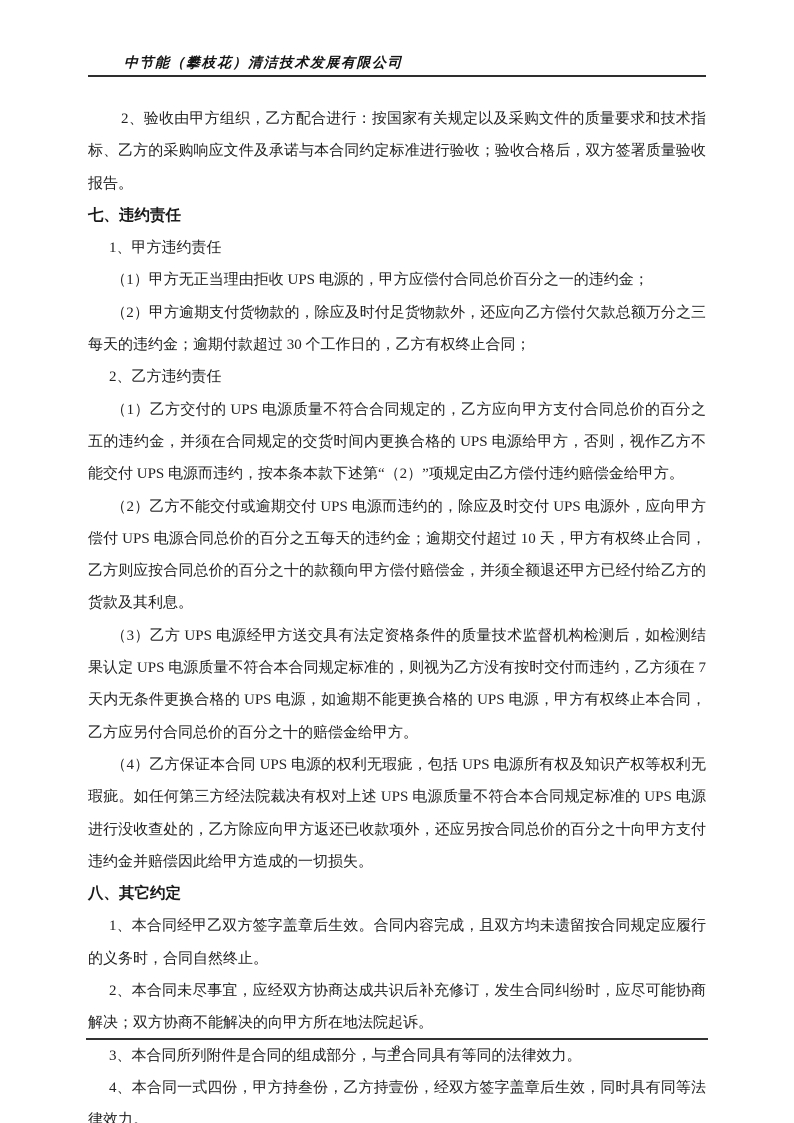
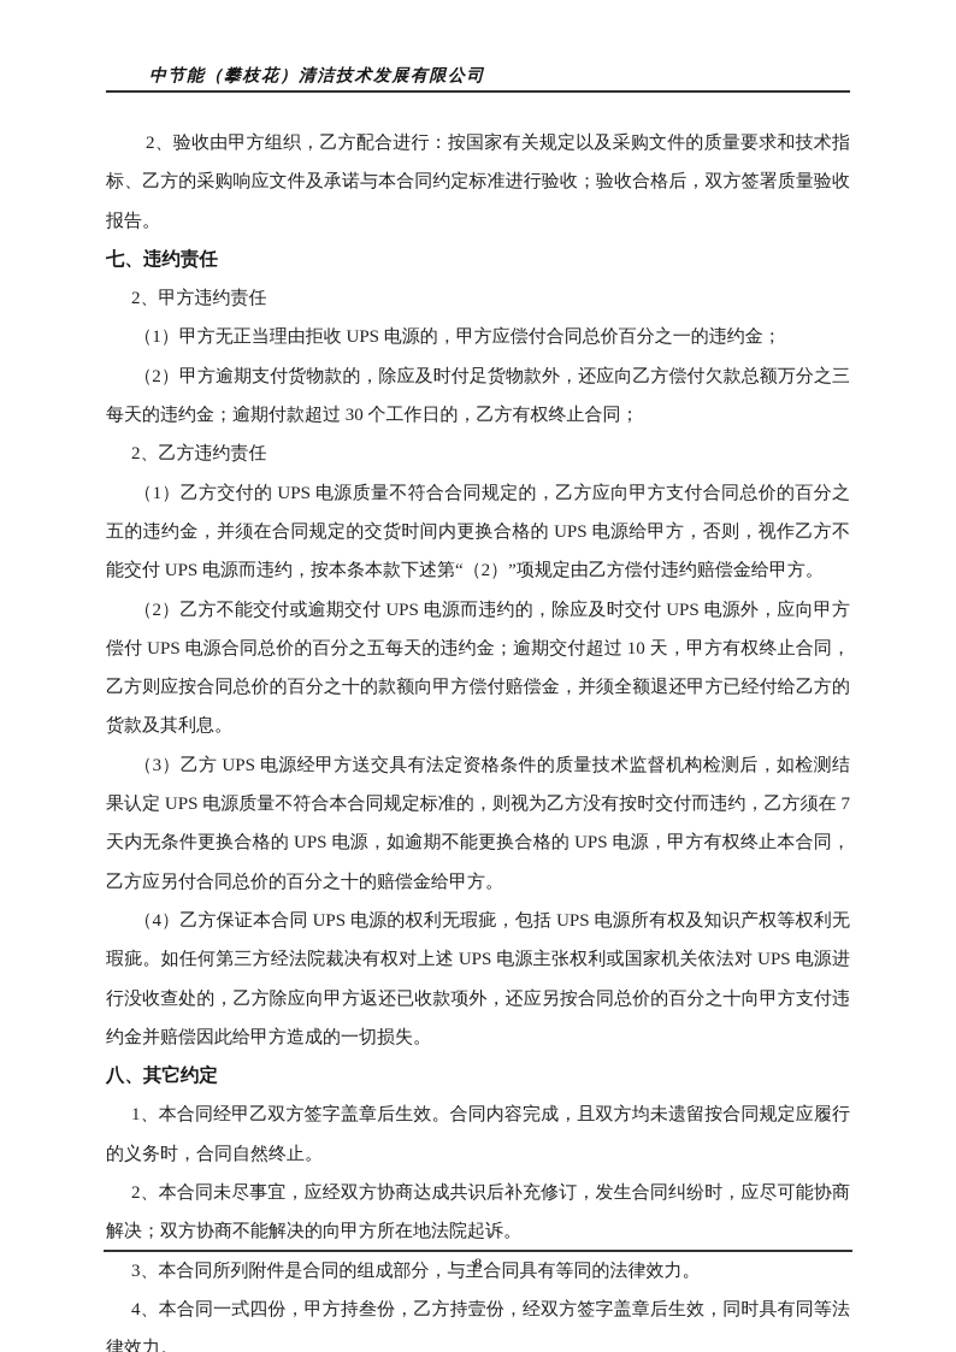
  中节能（攀枝花）清洁技术发展有限公司
  2、验收由甲方组织，乙方配合进行：按国家有关规定以及采购文件的质量要求和技术指标、乙方的采购响应文件及承诺与本合同约定标准进行验收；验收合格后，双方签署质量验收报告。
  七、违约责任
- 1、甲方违约责任
+ 2、甲方违约责任
  （1）甲方无正当理由拒收 UPS 电源的，甲方应偿付合同总价百分之一的违约金；
  （2）甲方逾期支付货物款的，除应及时付足货物款外，还应向乙方偿付欠款总额万分之三每天的违约金；逾期付款超过 30 个工作日的，乙方有权终止合同；
  2、乙方违约责任
  （1）乙方交付的 UPS 电源质量不符合合同规定的，乙方应向甲方支付合同总价的百分之五的违约金，并须在合同规定的交货时间内更换合格的 UPS 电源给甲方，否则，视作乙方不能交付 UPS 电源而违约，按本条本款下述第“（2）”项规定由乙方偿付违约赔偿金给甲方。
  （2）乙方不能交付或逾期交付 UPS 电源而违约的，除应及时交付 UPS 电源外，应向甲方偿付 UPS 电源合同总价的百分之五每天的违约金；逾期交付超过 10 天，甲方有权终止合同，乙方则应按合同总价的百分之十的款额向甲方偿付赔偿金，并须全额退还甲方已经付给乙方的货款及其利息。
  （3）乙方 UPS 电源经甲方送交具有法定资格条件的质量技术监督机构检测后，如检测结果认定 UPS 电源质量不符合本合同规定标准的，则视为乙方没有按时交付而违约，乙方须在 7 天内无条件更换合格的 UPS 电源，如逾期不能更换合格的 UPS 电源，甲方有权终止本合同，乙方应另付合同总价的百分之十的赔偿金给甲方。
- （4）乙方保证本合同 UPS 电源的权利无瑕疵，包括 UPS 电源所有权及知识产权等权利无瑕疵。如任何第三方经法院裁决有权对上述 UPS 电源质量不符合本合同规定标准的 UPS 电源进行没收查处的，乙方除应向甲方返还已收款项外，还应另按合同总价的百分之十向甲方支付违约金并赔偿因此给甲方造成的一切损失。
+ （4）乙方保证本合同 UPS 电源的权利无瑕疵，包括 UPS 电源所有权及知识产权等权利无瑕疵。如任何第三方经法院裁决有权对上述 UPS 电源主张权利或国家机关依法对 UPS 电源进行没收查处的，乙方除应向甲方返还已收款项外，还应另按合同总价的百分之十向甲方支付违约金并赔偿因此给甲方造成的一切损失。
  八、其它约定
  1、本合同经甲乙双方签字盖章后生效。合同内容完成，且双方均未遗留按合同规定应履行的义务时，合同自然终止。
  2、本合同未尽事宜，应经双方协商达成共识后补充修订，发生合同纠纷时，应尽可能协商解决；双方协商不能解决的向甲方所在地法院起诉。
  3、本合同所列附件是合同的组成部分，与主合同具有等同的法律效力。
  4、本合同一式四份，甲方持叁份，乙方持壹份，经双方签字盖章后生效，同时具有同等法律效力。
  8
